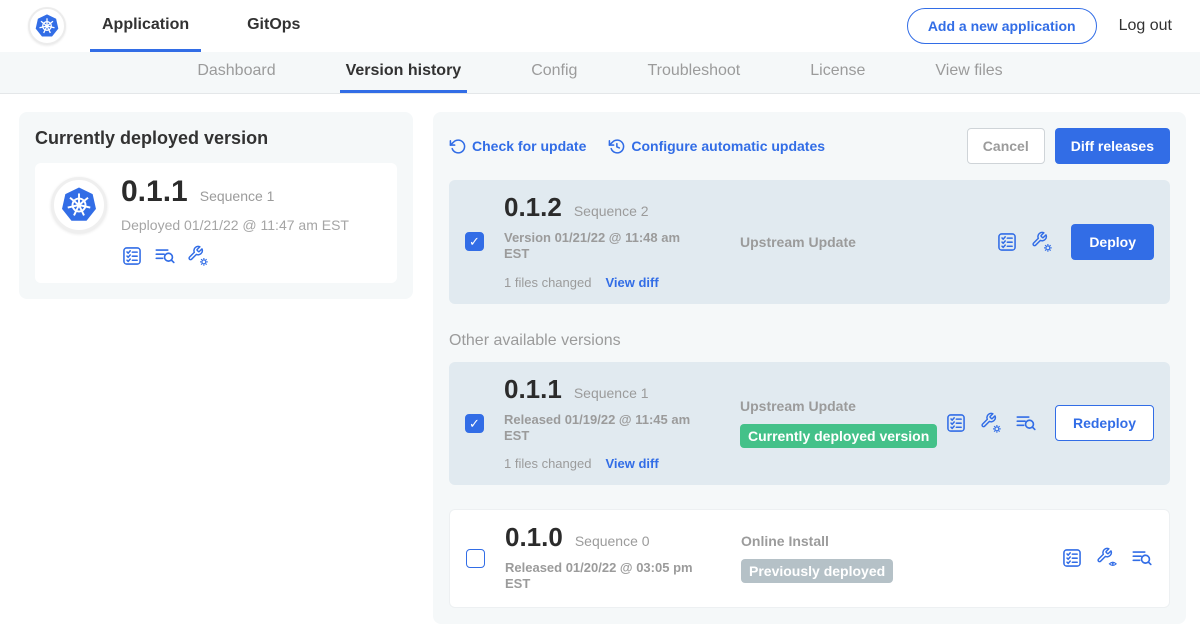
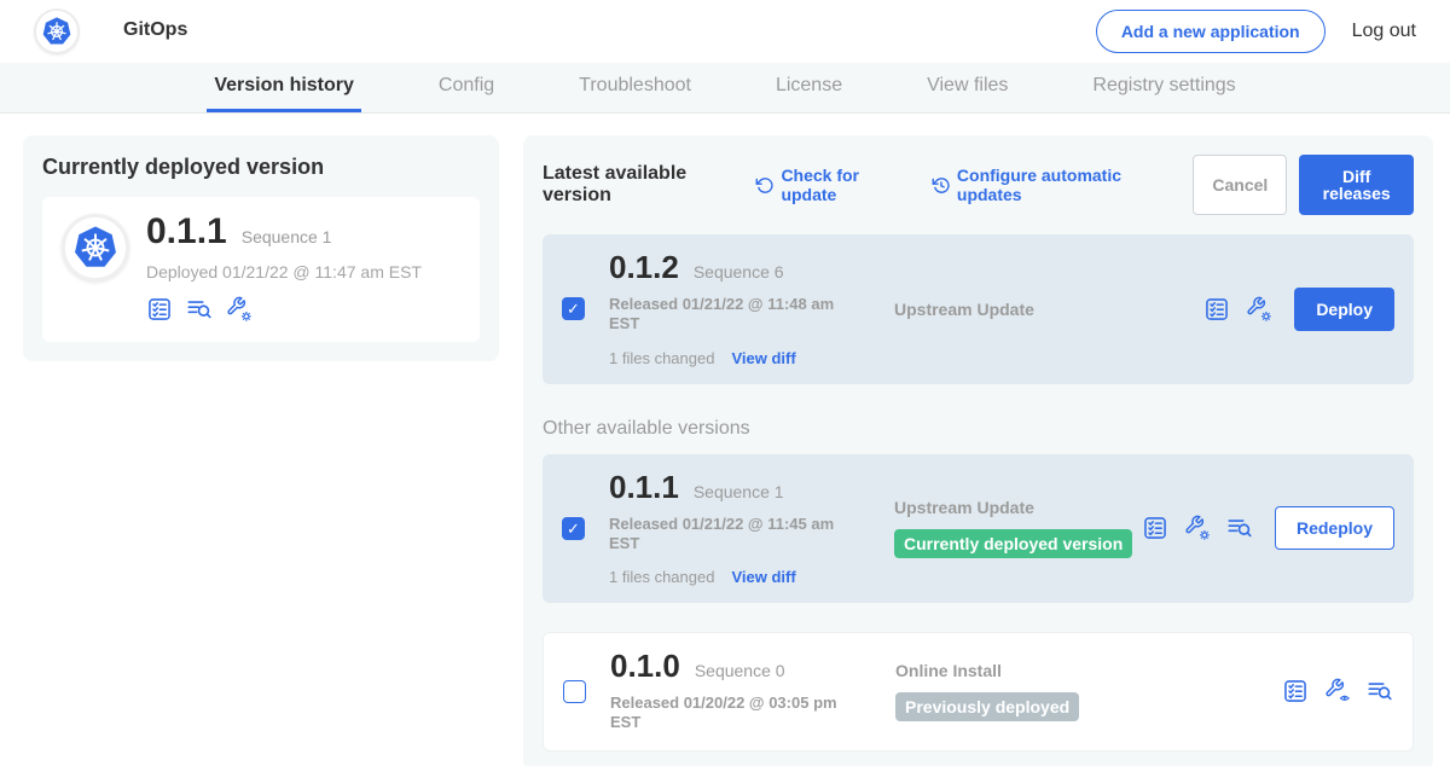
- Application
  GitOps
  Add a new application
  Log out
- Dashboard
  Version history
  Config
  Troubleshoot
  License
  View files
+ Registry settings
  Currently deployed version
  0.1.1
  Sequence 1
  Deployed 01/21/22 @ 11:47 am EST
+ Latest available version
  Check for update
  Configure automatic updates
  Cancel
  Diff releases
  0.1.2
- Sequence 2
+ Sequence 6
- Version 01/21/22 @ 11:48 am
+ Released 01/21/22 @ 11:48 am
  EST
  1 files changed
  View diff
  Upstream Update
  Deploy
  Other available versions
  0.1.1
  Sequence 1
- Released 01/19/22 @ 11:45 am
+ Released 01/21/22 @ 11:45 am
  EST
  1 files changed
  View diff
  Upstream Update
  Currently deployed version
  Redeploy
  0.1.0
  Sequence 0
  Released 01/20/22 @ 03:05 pm
  EST
  Online Install
  Previously deployed
